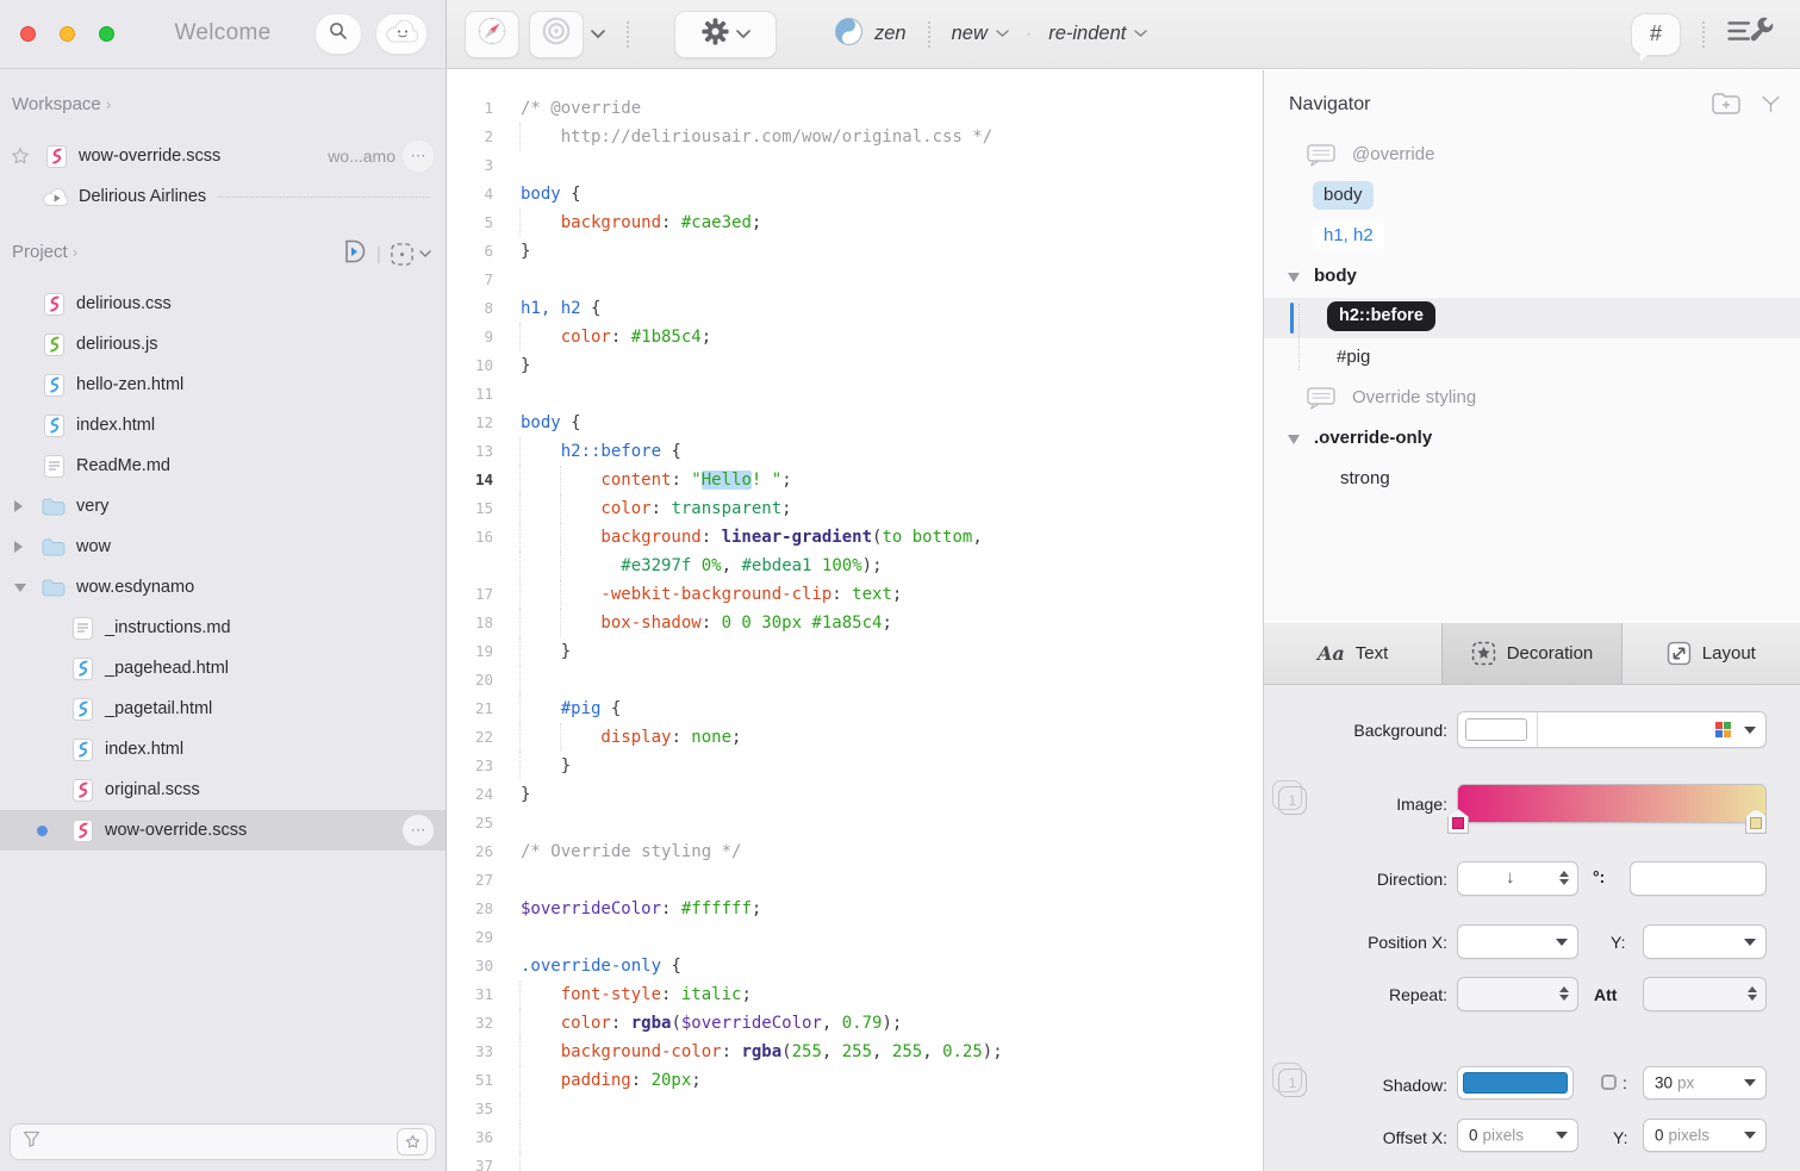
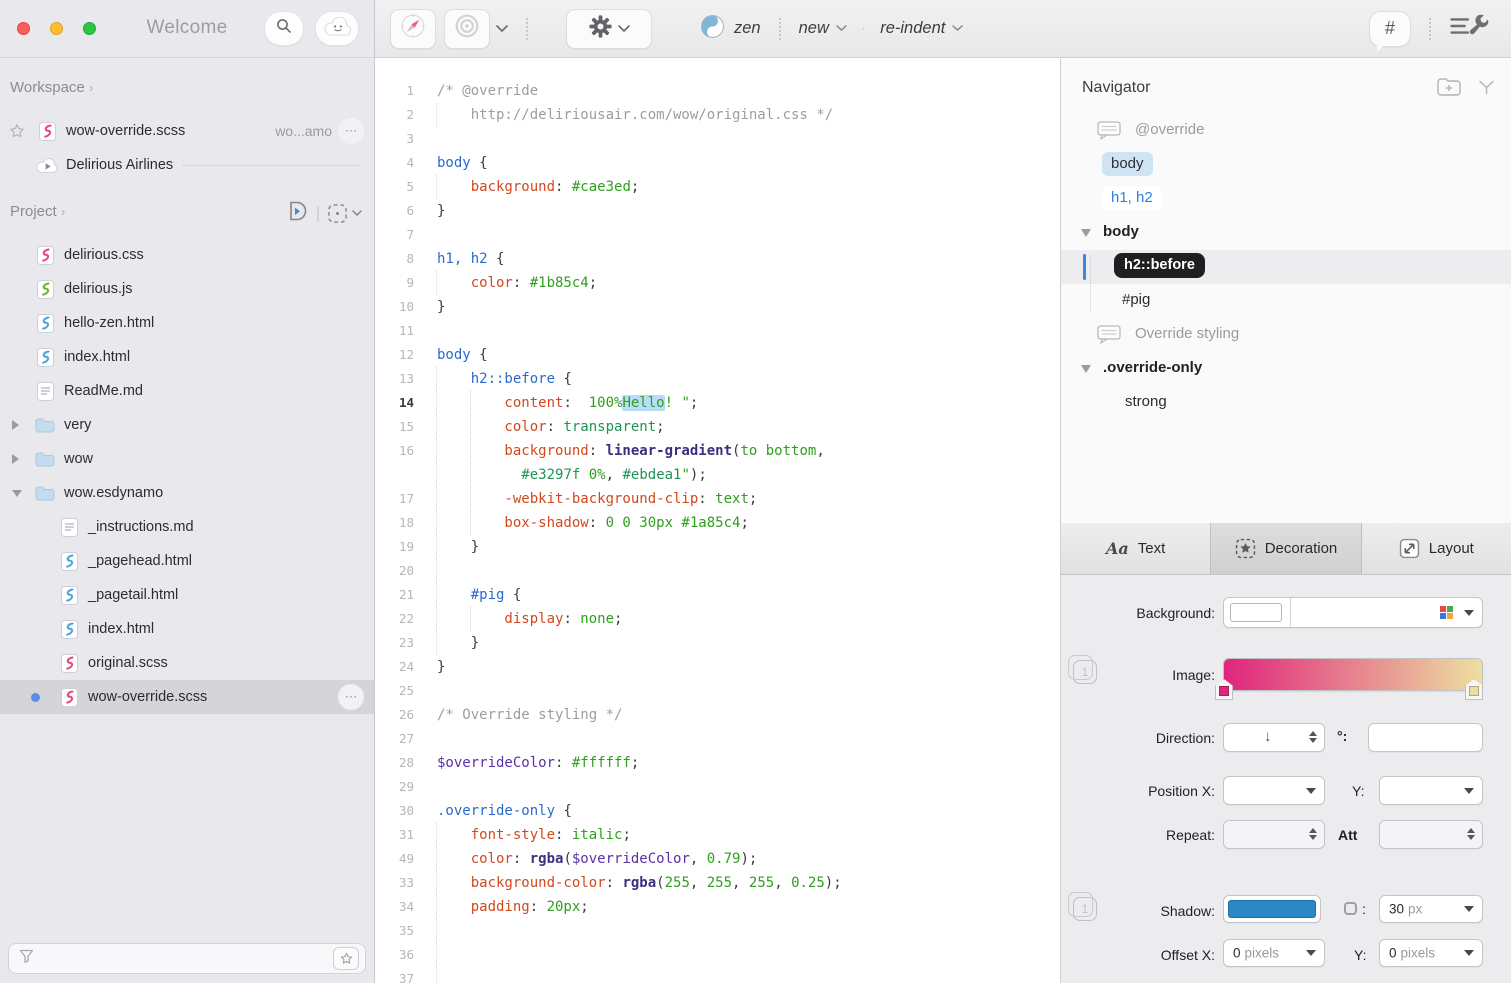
  Welcome
  Workspace ›
  wow-override.scss
  wo...amo
  ⋯
  Delirious Airlines
  Project ›
  delirious.css
  delirious.js
  hello-zen.html
  index.html
  ReadMe.md
  very
  wow
  wow.esdynamo
  _instructions.md
  _pagehead.html
  _pagetail.html
  index.html
  original.scss
  wow-override.scss
  ⋯
  zen
  new
  ·
  re-indent
  #
  1
  /* @override
  2
  http://deliriousair.com/wow/original.css */
  3
  4
  body {
  5
  background: #cae3ed;
  6
  }
  7
  8
  h1, h2 {
  9
  color: #1b85c4;
  10
  }
  11
  12
  body {
  13
  h2::before {
  14
- content: "Hello! ";
+ content: 100%Hello! ";
  15
  color: transparent;
  16
  background: linear-gradient(to bottom,
- #e3297f 0%, #ebdea1 100%);
+ #e3297f 0%, #ebdea1");
  17
  -webkit-background-clip: text;
  18
  box-shadow: 0 0 30px #1a85c4;
  19
  }
  20
  21
  #pig {
  22
  display: none;
  23
  }
  24
  }
  25
  26
  /* Override styling */
  27
  28
  $overrideColor: #ffffff;
  29
  30
  .override-only {
  31
  font-style: italic;
- 32
+ 49
  color: rgba($overrideColor, 0.79);
  33
  background-color: rgba(255, 255, 255, 0.25);
- 51
+ 34
  padding: 20px;
  35
  36
  37
  Navigator
  @override
  body
  h1, h2
  body
  h2::before
  #pig
  Override styling
  .override-only
  strong
  Aa
  Text
  Decoration
  Layout
  Background:
  1
  Image:
  Direction:
  ↓
  °:
  Position X:
  Y:
  Repeat:
  Att
  1
  Shadow:
  :
  30 px
  Offset X:
  0 pixels
  Y:
  0 pixels
